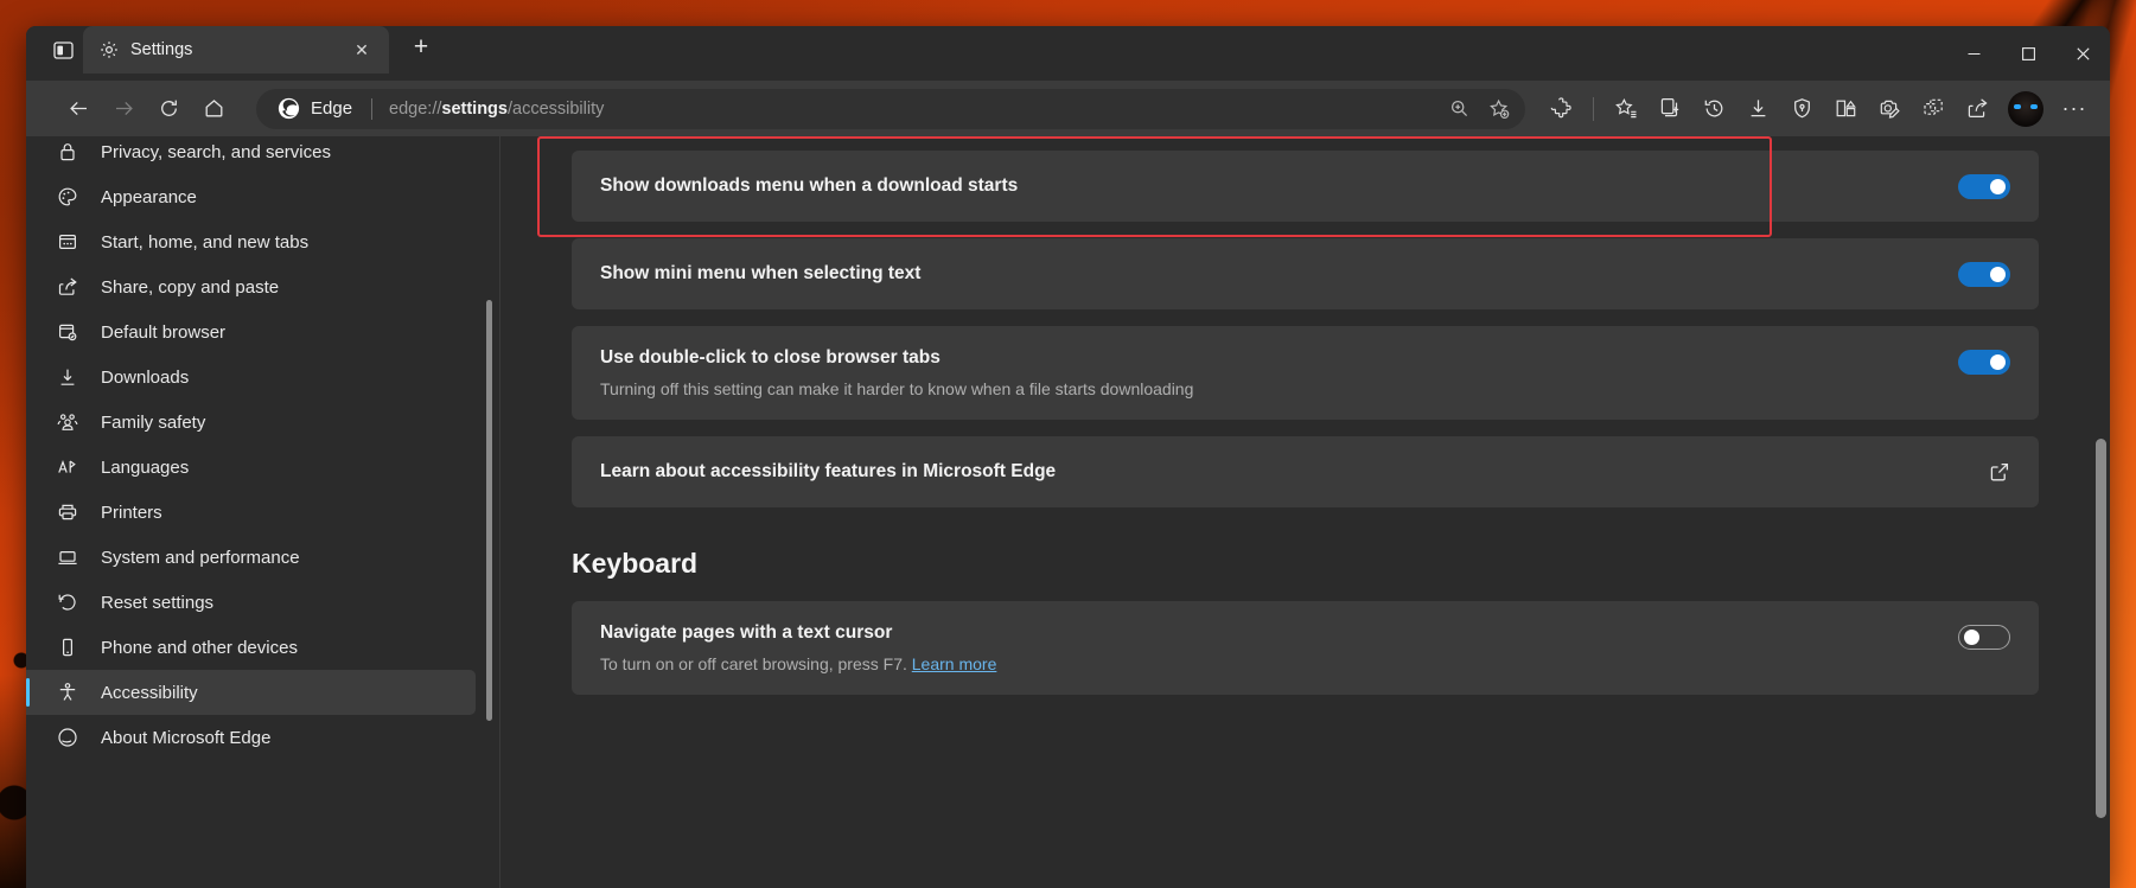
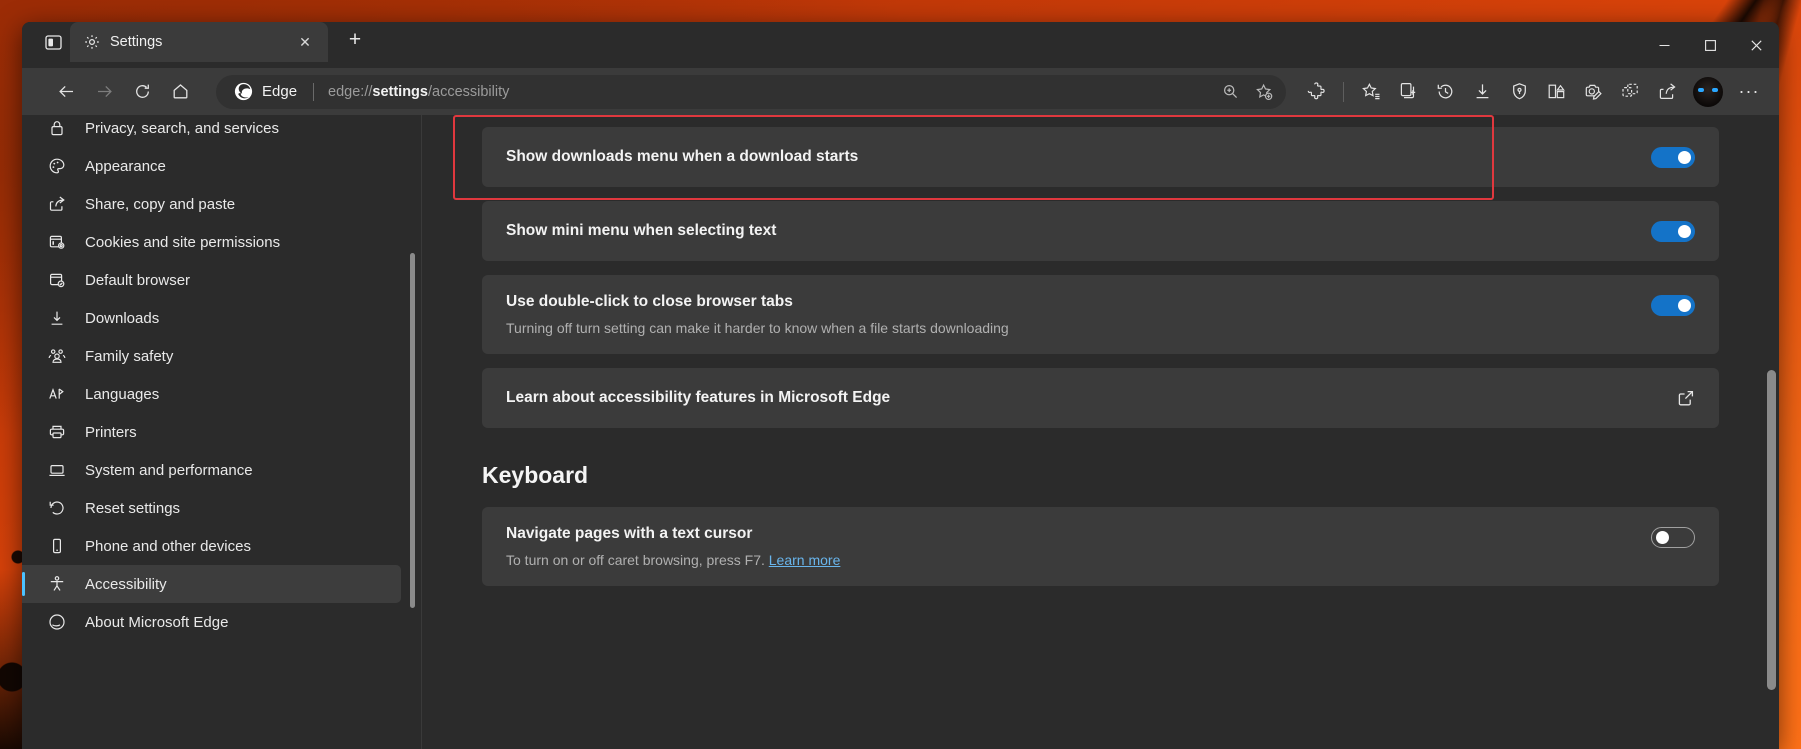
  Settings
  ✕
  +
  Edge
  edge://settings/accessibility
  ···
  Privacy, search, and services
  Appearance
- Start, home, and new tabs
  Share, copy and paste
+ Cookies and site permissions
  Default browser
  Downloads
  Family safety
  Languages
  Printers
  System and performance
  Reset settings
  Phone and other devices
  Accessibility
  About Microsoft Edge
  Show downloads menu when a download starts
  Show mini menu when selecting text
  Use double-click to close browser tabs
- Turning off this setting can make it harder to know when a file starts downloading
+ Turning off turn setting can make it harder to know when a file starts downloading
  Learn about accessibility features in Microsoft Edge
  Keyboard
  Navigate pages with a text cursor
  To turn on or off caret browsing, press F7. Learn more
